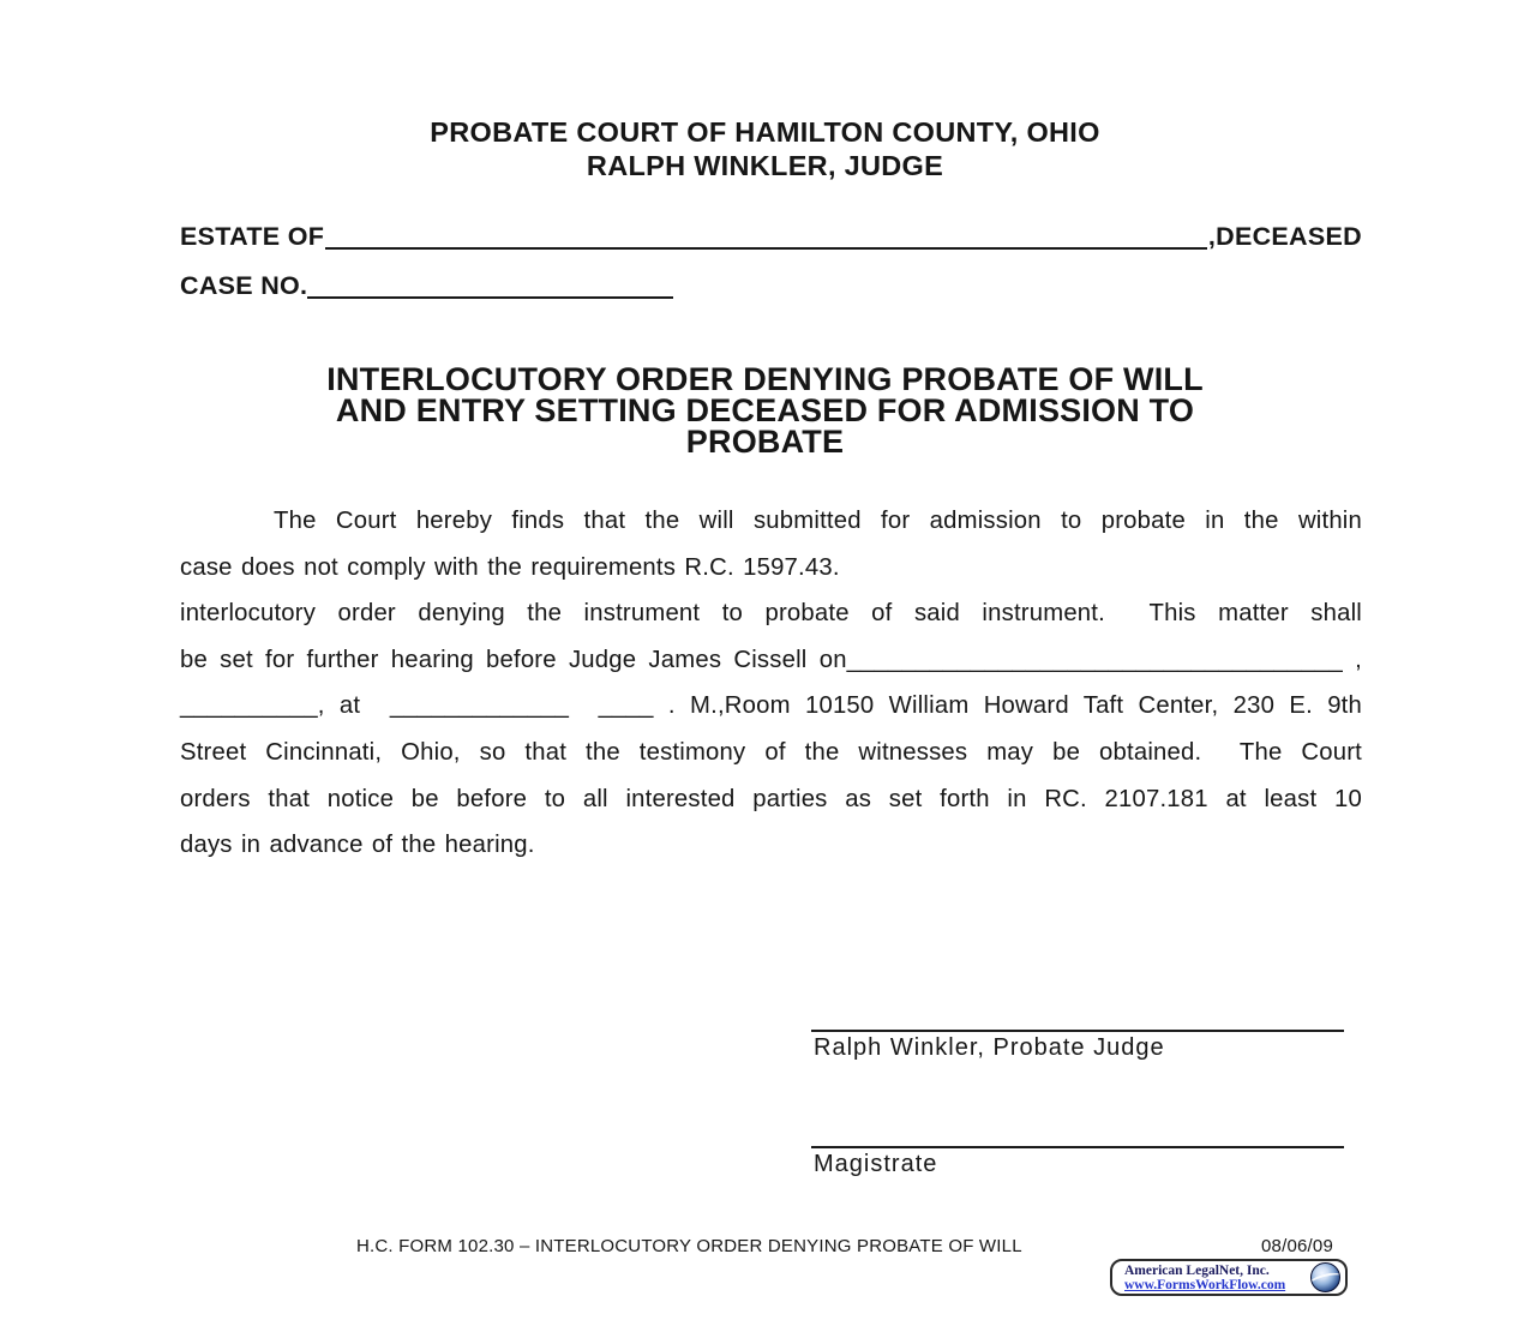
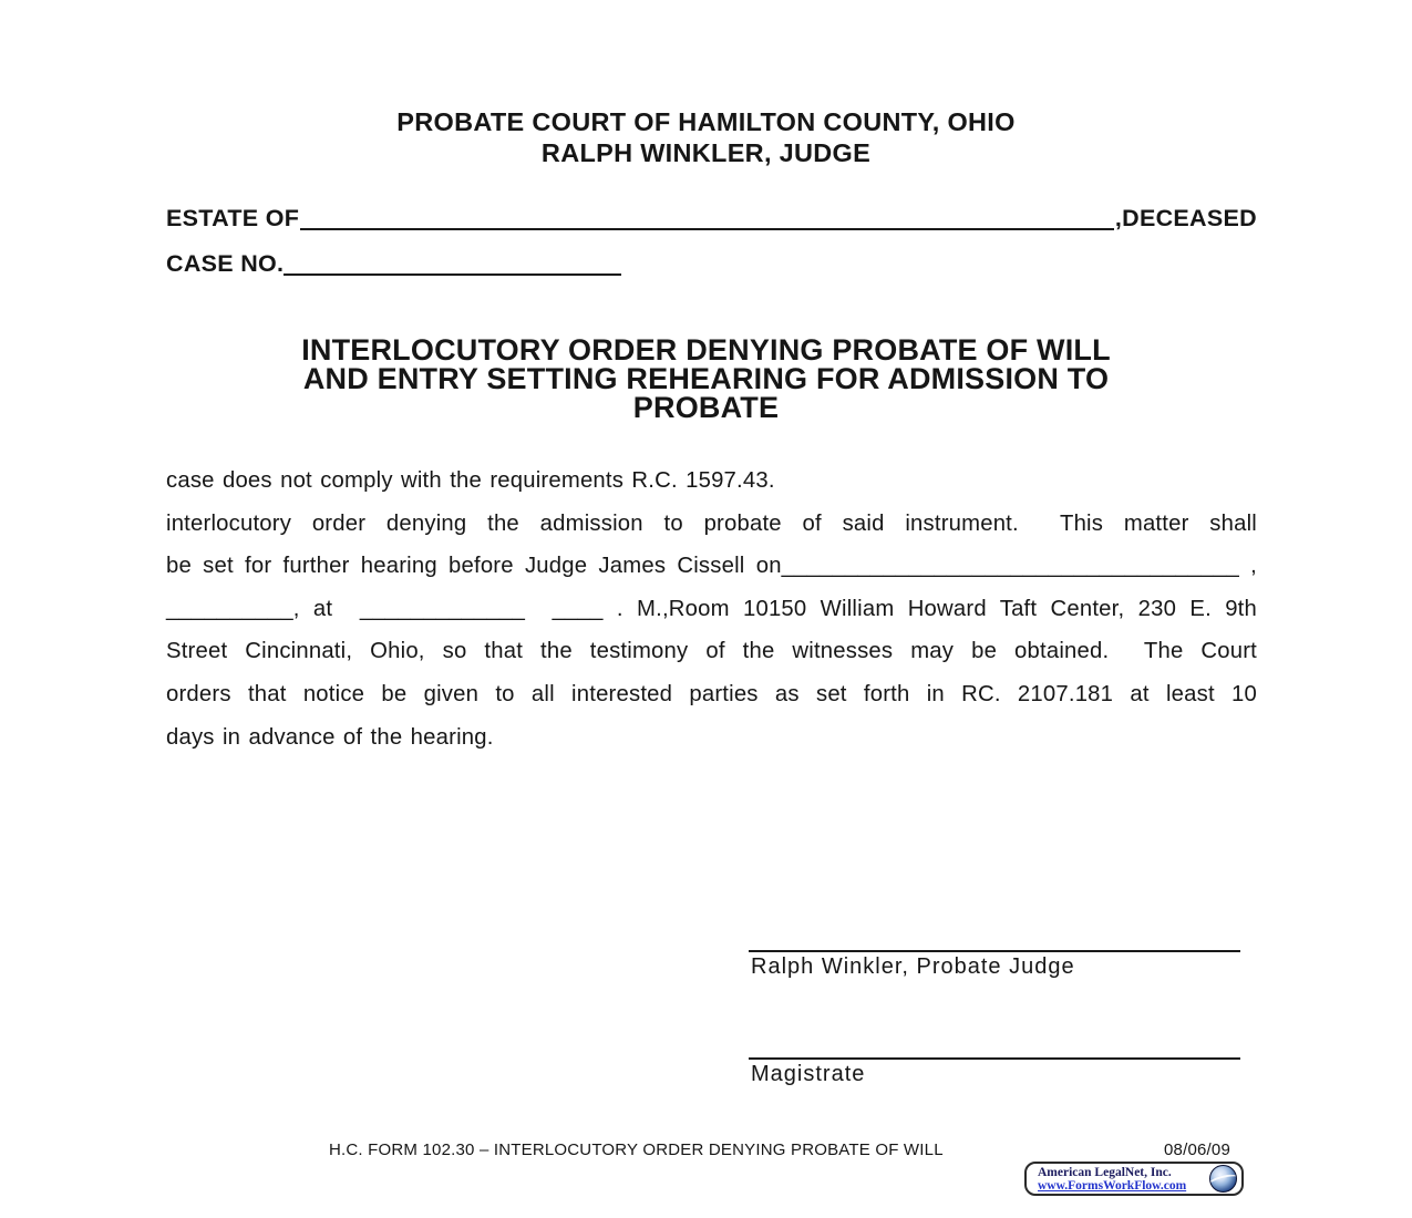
  PROBATE COURT OF HAMILTON COUNTY, OHIO
  RALPH WINKLER, JUDGE
  ESTATE OF
  ,DECEASED
  CASE NO.
  INTERLOCUTORY ORDER DENYING PROBATE OF WILL
- AND ENTRY SETTING DECEASED FOR ADMISSION TO
+ AND ENTRY SETTING REHEARING FOR ADMISSION TO
  PROBATE
- The Court hereby finds that the will submitted for admission to probate in the within
  case does not comply with the requirements R.C. 1597.43.
- interlocutory order denying the instrument to probate of said instrument. This matter shall
+ interlocutory order denying the admission to probate of said instrument. This matter shall
  be set for further hearing before Judge James Cissell on____________________________________ ,
  __________, at _____________ ____ . M.,Room 10150 William Howard Taft Center, 230 E. 9th
  Street Cincinnati, Ohio, so that the testimony of the witnesses may be obtained. The Court
- orders that notice be before to all interested parties as set forth in RC. 2107.181 at least 10
+ orders that notice be given to all interested parties as set forth in RC. 2107.181 at least 10
  days in advance of the hearing.
  Ralph Winkler, Probate Judge
  Magistrate
  H.C. FORM 102.30 – INTERLOCUTORY ORDER DENYING PROBATE OF WILL
  08/06/09
  American LegalNet, Inc.
  www.FormsWorkFlow.com
